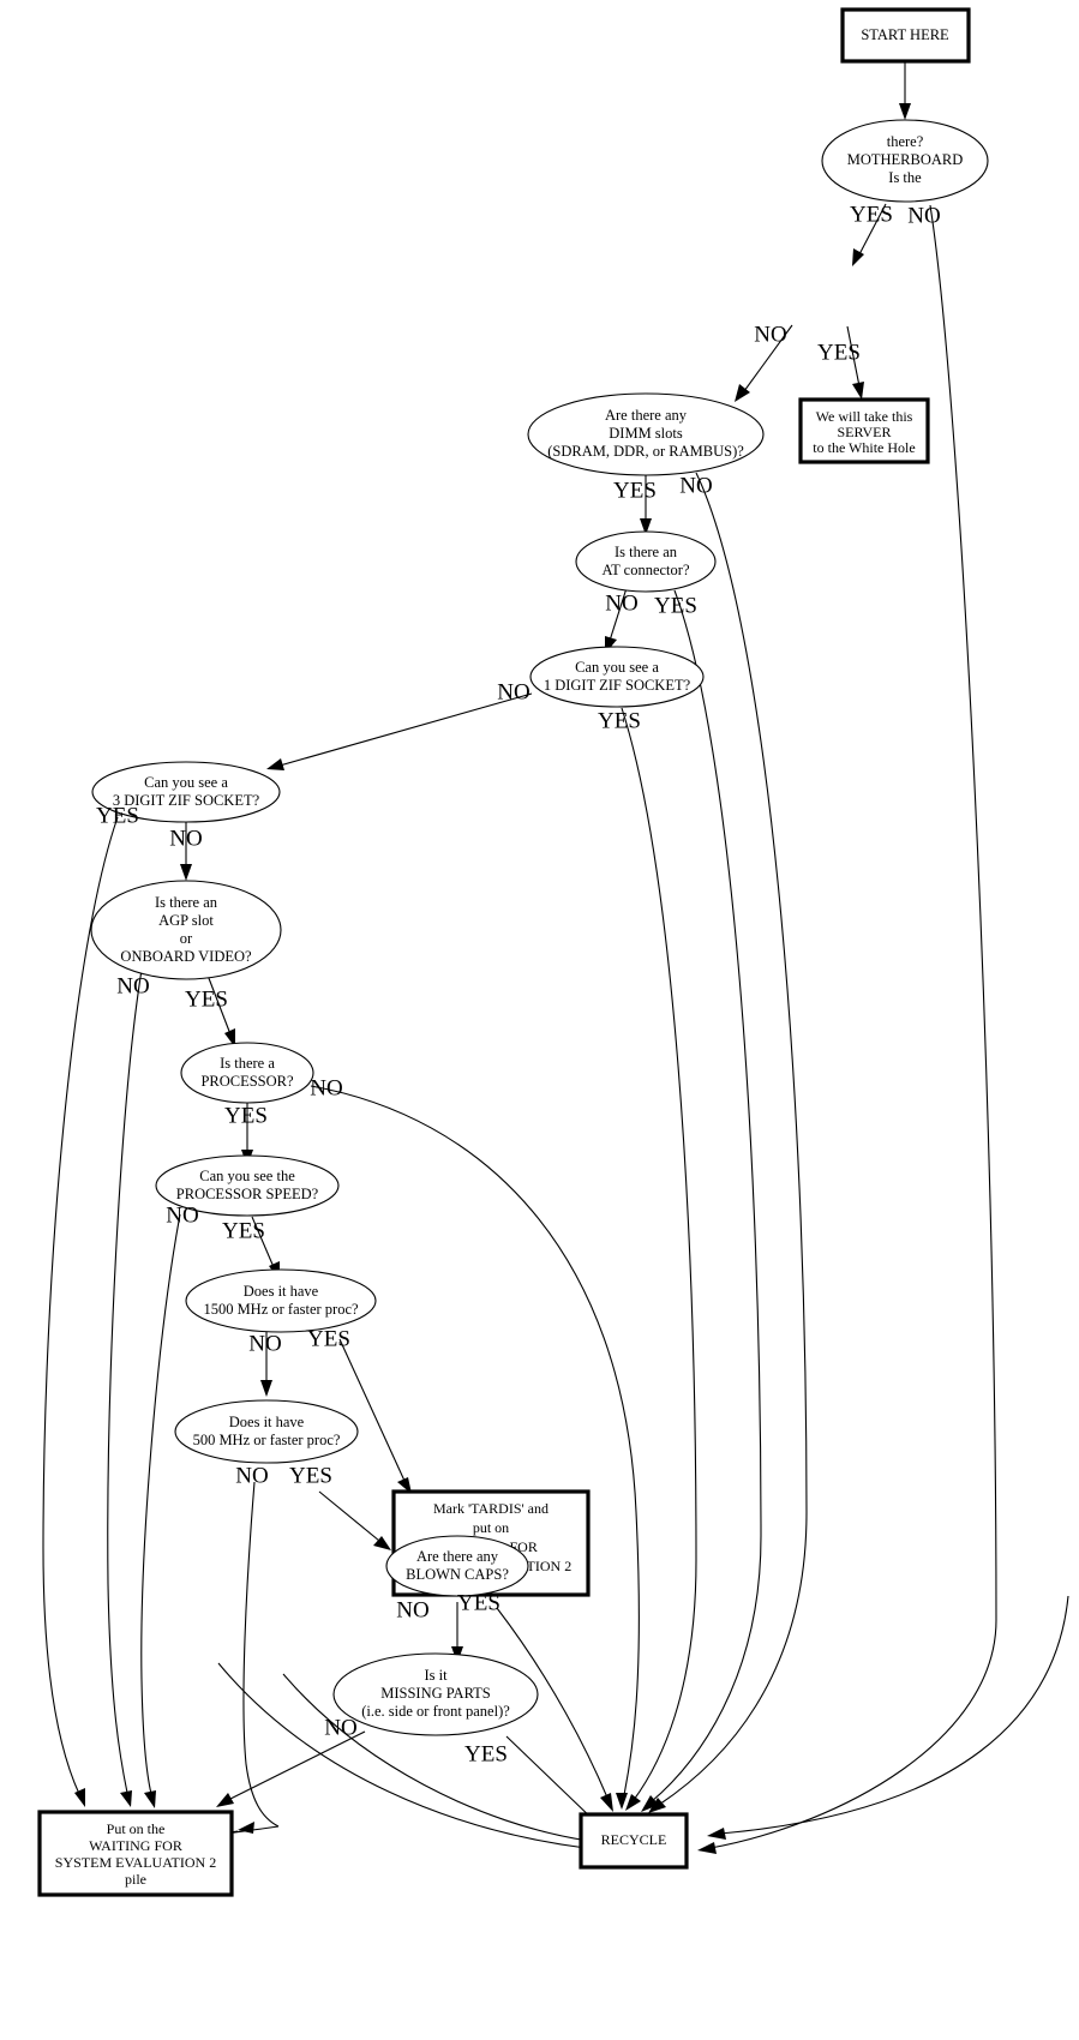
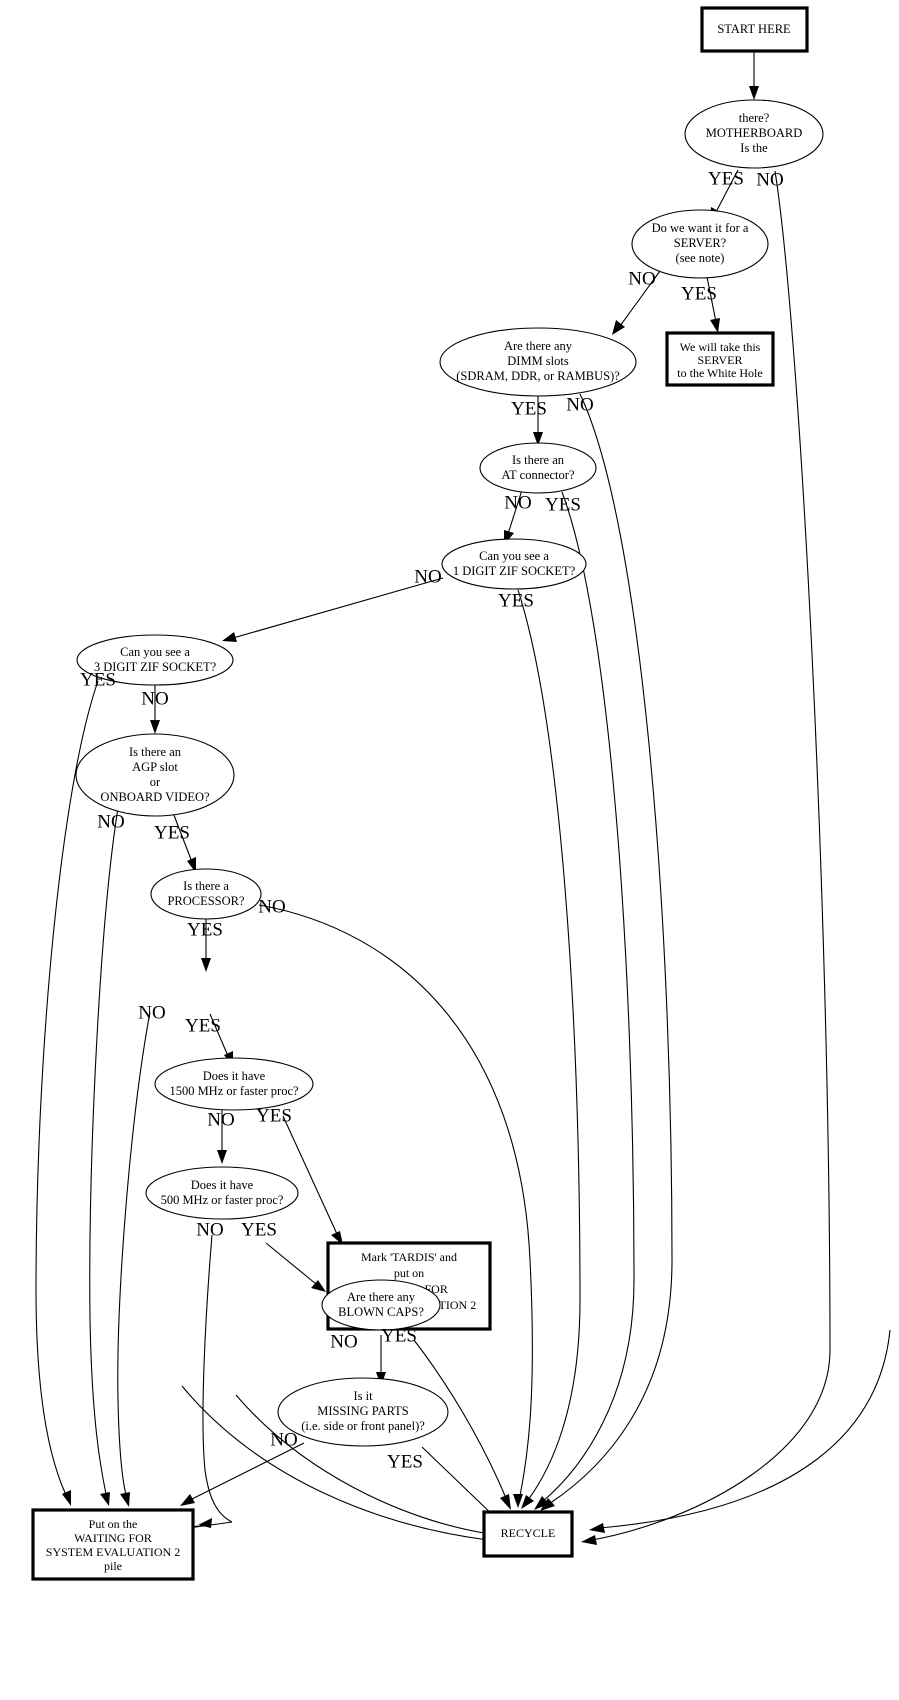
  START HERE
  there?
  MOTHERBOARD
  Is the
+ Do we want it for a
+ SERVER?
+ (see note)
  We will take this
  SERVER
  to the White Hole
  Are there any
  DIMM slots
  (SDRAM, DDR, or RAMBUS)?
  Is there an
  AT connector?
  Can you see a
  1 DIGIT ZIF SOCKET?
  Can you see a
  3 DIGIT ZIF SOCKET?
  Is there an
  AGP slot
  or
  ONBOARD VIDEO?
  Is there a
  PROCESSOR?
- Can you see the
- PROCESSOR SPEED?
  Does it have
  1500 MHz or faster proc?
  Mark 'TARDIS' and
  put on
  Does it have
  500 MHz or faster proc?
  Are there any
  BLOWN CAPS?
  Is it
  MISSING PARTS
  (i.e. side or front panel)?
  Put on the
  WAITING FOR
  SYSTEM EVALUATION 2
  pile
  RECYCLE
  YES
  NO
  NO
  YES
  YES
  NO
  NO
  YES
  NO
  YES
  YES
  NO
  NO
  YES
  NO
  YES
  NO
  YES
  NO
  YES
  NO
  YES
  NO
  YES
  NO
  YES
